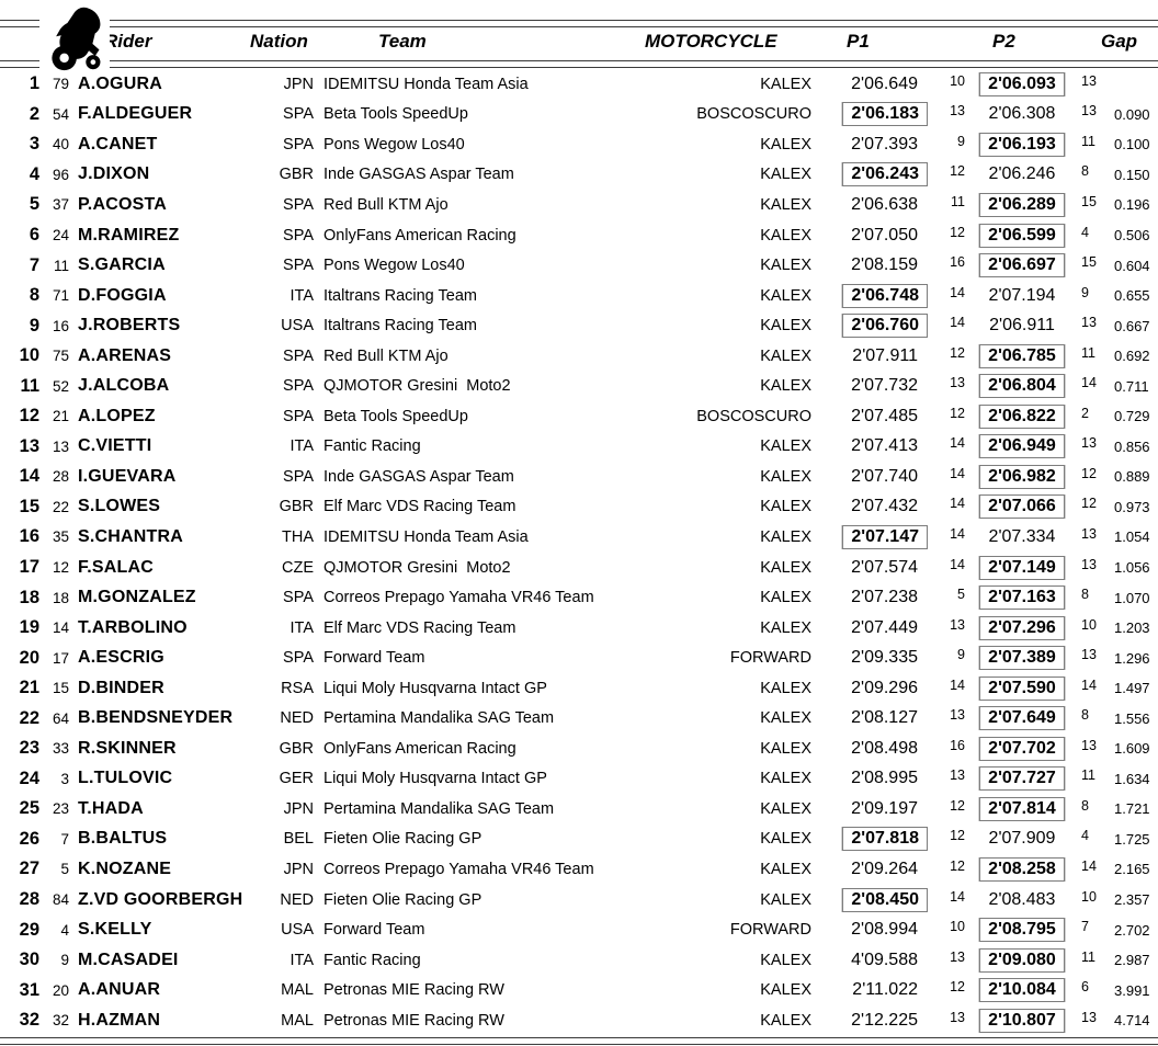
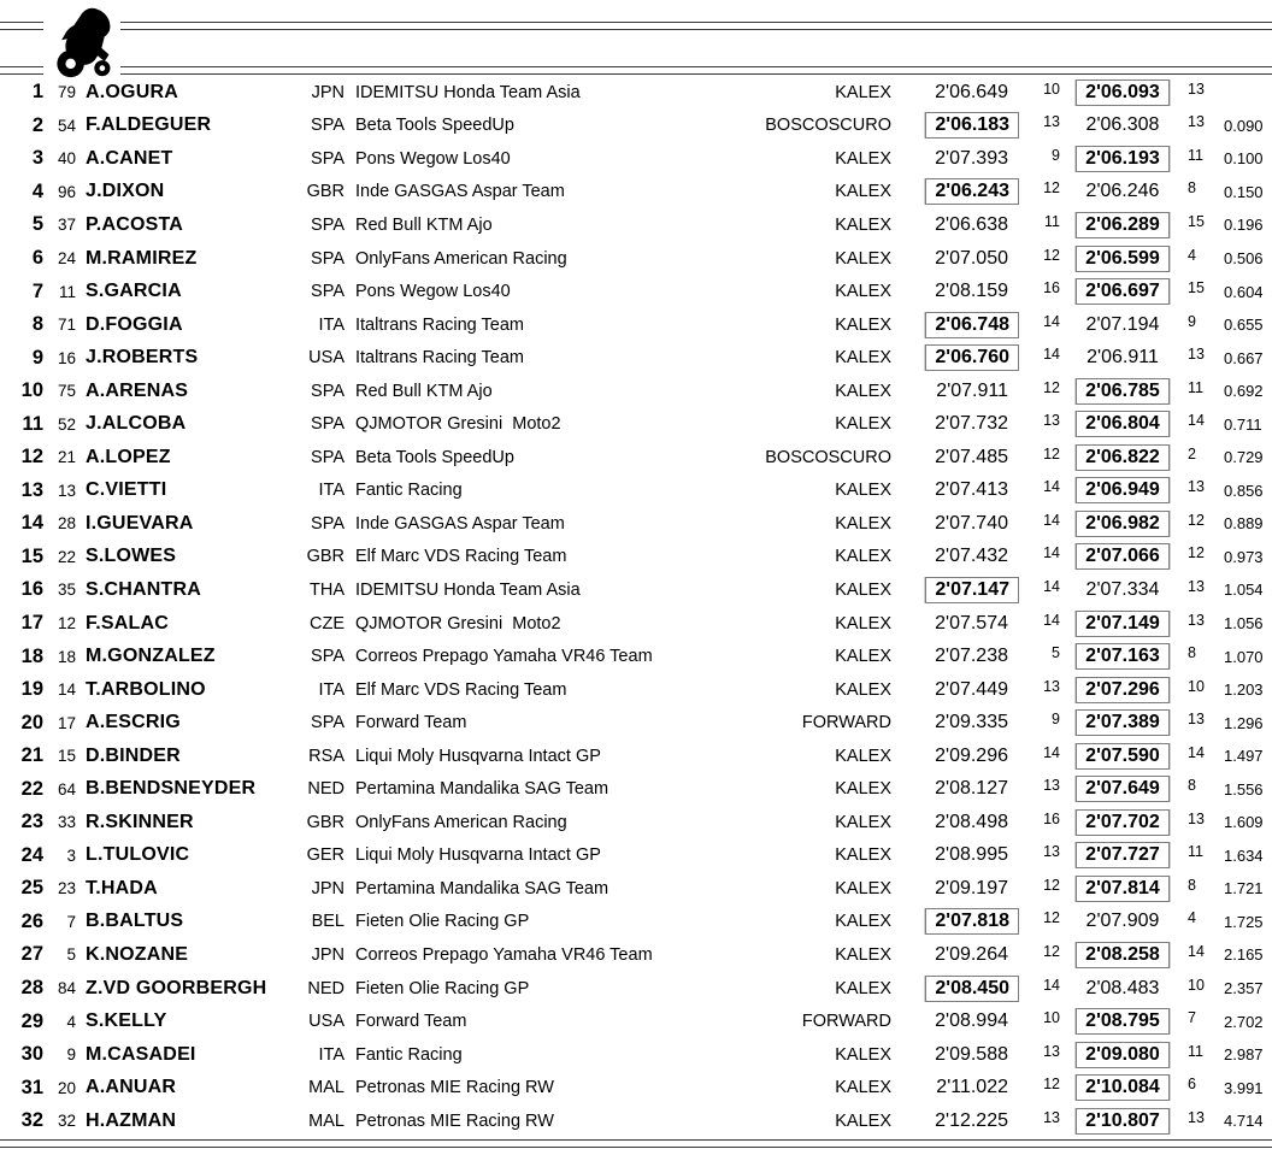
- Rider
- Nation
- Team
- MOTORCYCLE
- P1
- P2
- Gap
  1
  79
  A.OGURA
  JPN
  IDEMITSU Honda Team Asia
  KALEX
  2'06.649
  10
  2'06.093
  13
  2
  54
  F.ALDEGUER
  SPA
  Beta Tools SpeedUp
  BOSCOSCURO
  2'06.183
  13
  2'06.308
  13
  0.090
  3
  40
  A.CANET
  SPA
  Pons Wegow Los40
  KALEX
  2'07.393
  9
  2'06.193
  11
  0.100
  4
  96
  J.DIXON
  GBR
  Inde GASGAS Aspar Team
  KALEX
  2'06.243
  12
  2'06.246
  8
  0.150
  5
  37
  P.ACOSTA
  SPA
  Red Bull KTM Ajo
  KALEX
  2'06.638
  11
  2'06.289
  15
  0.196
  6
  24
  M.RAMIREZ
  SPA
  OnlyFans American Racing
  KALEX
  2'07.050
  12
  2'06.599
  4
  0.506
  7
  11
  S.GARCIA
  SPA
  Pons Wegow Los40
  KALEX
  2'08.159
  16
  2'06.697
  15
  0.604
  8
  71
  D.FOGGIA
  ITA
  Italtrans Racing Team
  KALEX
  2'06.748
  14
  2'07.194
  9
  0.655
  9
  16
  J.ROBERTS
  USA
  Italtrans Racing Team
  KALEX
  2'06.760
  14
  2'06.911
  13
  0.667
  10
  75
  A.ARENAS
  SPA
  Red Bull KTM Ajo
  KALEX
  2'07.911
  12
  2'06.785
  11
  0.692
  11
  52
  J.ALCOBA
  SPA
  QJMOTOR Gresini Moto2
  KALEX
  2'07.732
  13
  2'06.804
  14
  0.711
  12
  21
  A.LOPEZ
  SPA
  Beta Tools SpeedUp
  BOSCOSCURO
  2'07.485
  12
  2'06.822
  2
  0.729
  13
  13
  C.VIETTI
  ITA
  Fantic Racing
  KALEX
  2'07.413
  14
  2'06.949
  13
  0.856
  14
  28
  I.GUEVARA
  SPA
  Inde GASGAS Aspar Team
  KALEX
  2'07.740
  14
  2'06.982
  12
  0.889
  15
  22
  S.LOWES
  GBR
  Elf Marc VDS Racing Team
  KALEX
  2'07.432
  14
  2'07.066
  12
  0.973
  16
  35
  S.CHANTRA
  THA
  IDEMITSU Honda Team Asia
  KALEX
  2'07.147
  14
  2'07.334
  13
  1.054
  17
  12
  F.SALAC
  CZE
  QJMOTOR Gresini Moto2
  KALEX
  2'07.574
  14
  2'07.149
  13
  1.056
  18
  18
  M.GONZALEZ
  SPA
  Correos Prepago Yamaha VR46 Team
  KALEX
  2'07.238
  5
  2'07.163
  8
  1.070
  19
  14
  T.ARBOLINO
  ITA
  Elf Marc VDS Racing Team
  KALEX
  2'07.449
  13
  2'07.296
  10
  1.203
  20
  17
  A.ESCRIG
  SPA
  Forward Team
  FORWARD
  2'09.335
  9
  2'07.389
  13
  1.296
  21
  15
  D.BINDER
  RSA
  Liqui Moly Husqvarna Intact GP
  KALEX
  2'09.296
  14
  2'07.590
  14
  1.497
  22
  64
  B.BENDSNEYDER
  NED
  Pertamina Mandalika SAG Team
  KALEX
  2'08.127
  13
  2'07.649
  8
  1.556
  23
  33
  R.SKINNER
  GBR
  OnlyFans American Racing
  KALEX
  2'08.498
  16
  2'07.702
  13
  1.609
  24
  3
  L.TULOVIC
  GER
  Liqui Moly Husqvarna Intact GP
  KALEX
  2'08.995
  13
  2'07.727
  11
  1.634
  25
  23
  T.HADA
  JPN
  Pertamina Mandalika SAG Team
  KALEX
  2'09.197
  12
  2'07.814
  8
  1.721
  26
  7
  B.BALTUS
  BEL
  Fieten Olie Racing GP
  KALEX
  2'07.818
  12
  2'07.909
  4
  1.725
  27
  5
  K.NOZANE
  JPN
  Correos Prepago Yamaha VR46 Team
  KALEX
  2'09.264
  12
  2'08.258
  14
  2.165
  28
  84
  Z.VD GOORBERGH
  NED
  Fieten Olie Racing GP
  KALEX
  2'08.450
  14
  2'08.483
  10
  2.357
  29
  4
  S.KELLY
  USA
  Forward Team
  FORWARD
  2'08.994
  10
  2'08.795
  7
  2.702
  30
  9
  M.CASADEI
  ITA
  Fantic Racing
  KALEX
- 4'09.588
+ 2'09.588
  13
  2'09.080
  11
  2.987
  31
  20
  A.ANUAR
  MAL
  Petronas MIE Racing RW
  KALEX
  2'11.022
  12
  2'10.084
  6
  3.991
  32
  32
  H.AZMAN
  MAL
  Petronas MIE Racing RW
  KALEX
  2'12.225
  13
  2'10.807
  13
  4.714
